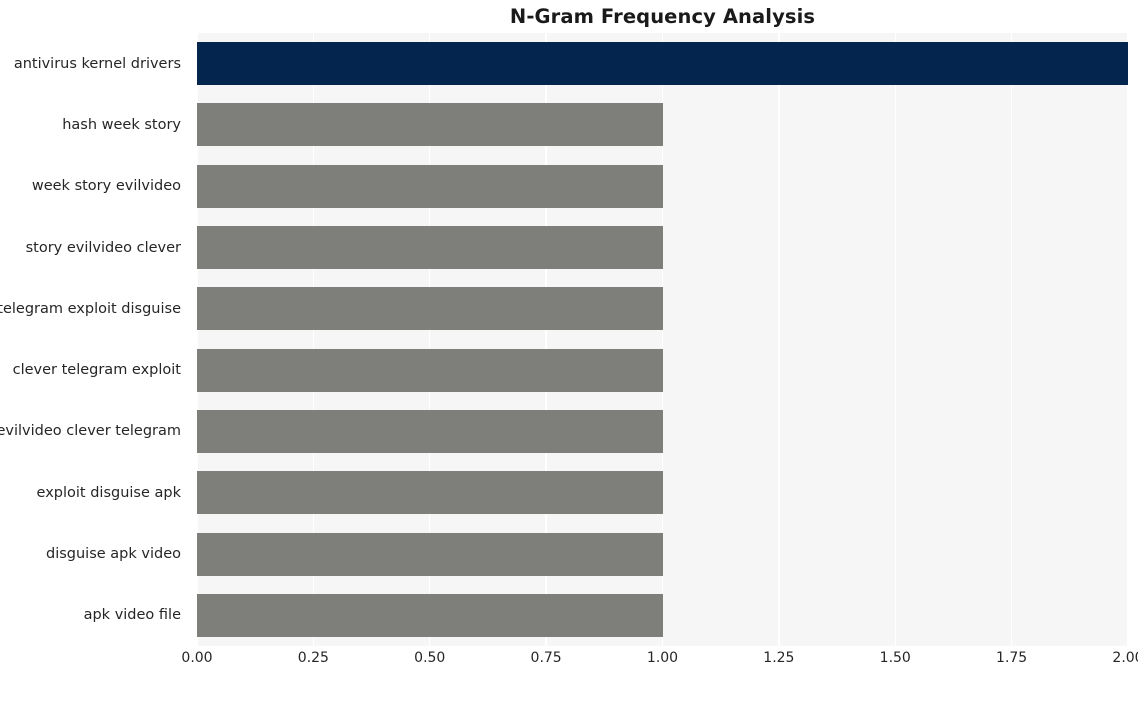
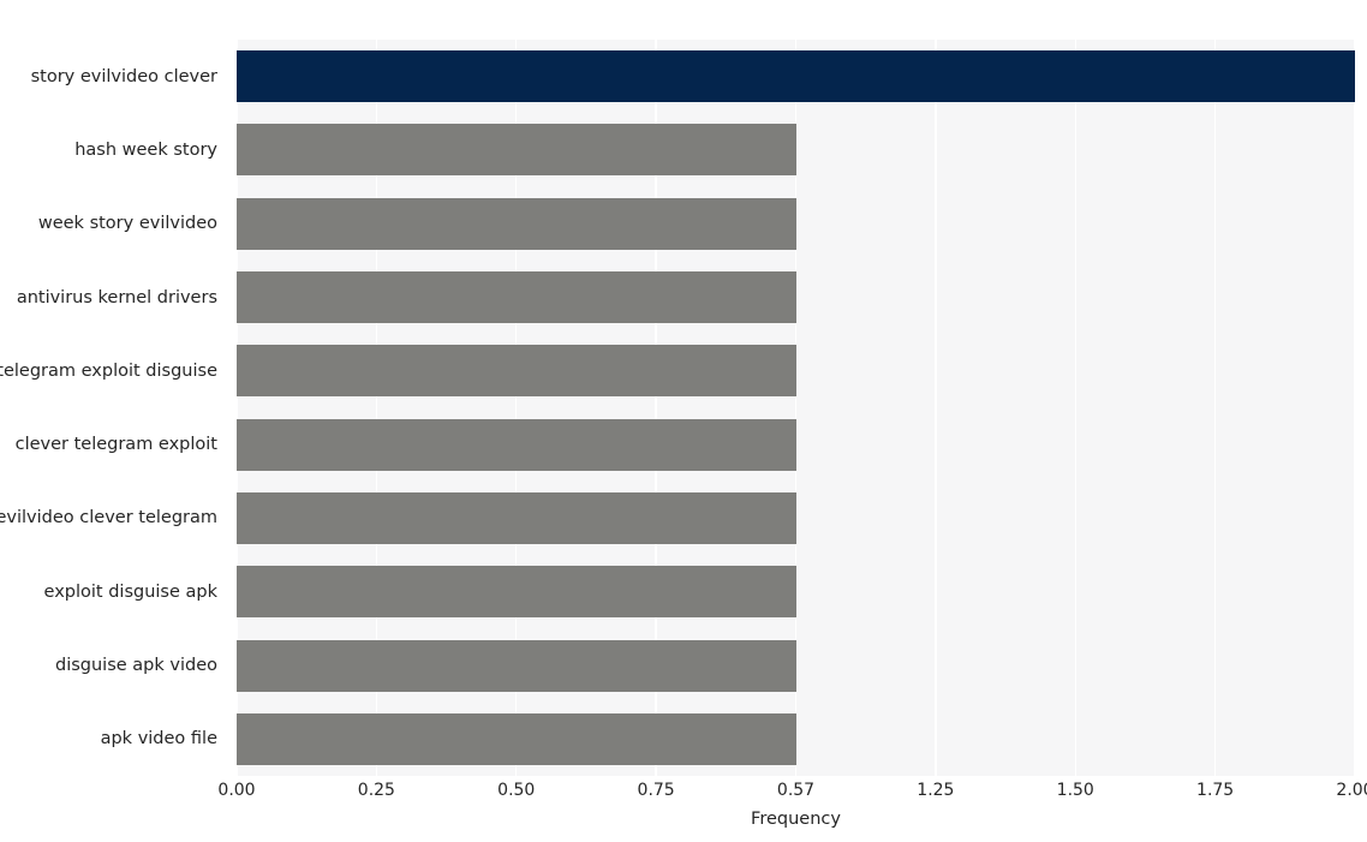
- N-Gram Frequency Analysis
- antivirus kernel drivers
+ story evilvideo clever
  hash week story
  week story evilvideo
- story evilvideo clever
+ antivirus kernel drivers
  telegram exploit disguise
  clever telegram exploit
  evilvideo clever telegram
  exploit disguise apk
  disguise apk video
  apk video file
  0.00
  0.25
  0.50
  0.75
- 1.00
+ 0.57
  1.25
  1.50
  1.75
  2.0
+ Frequency
